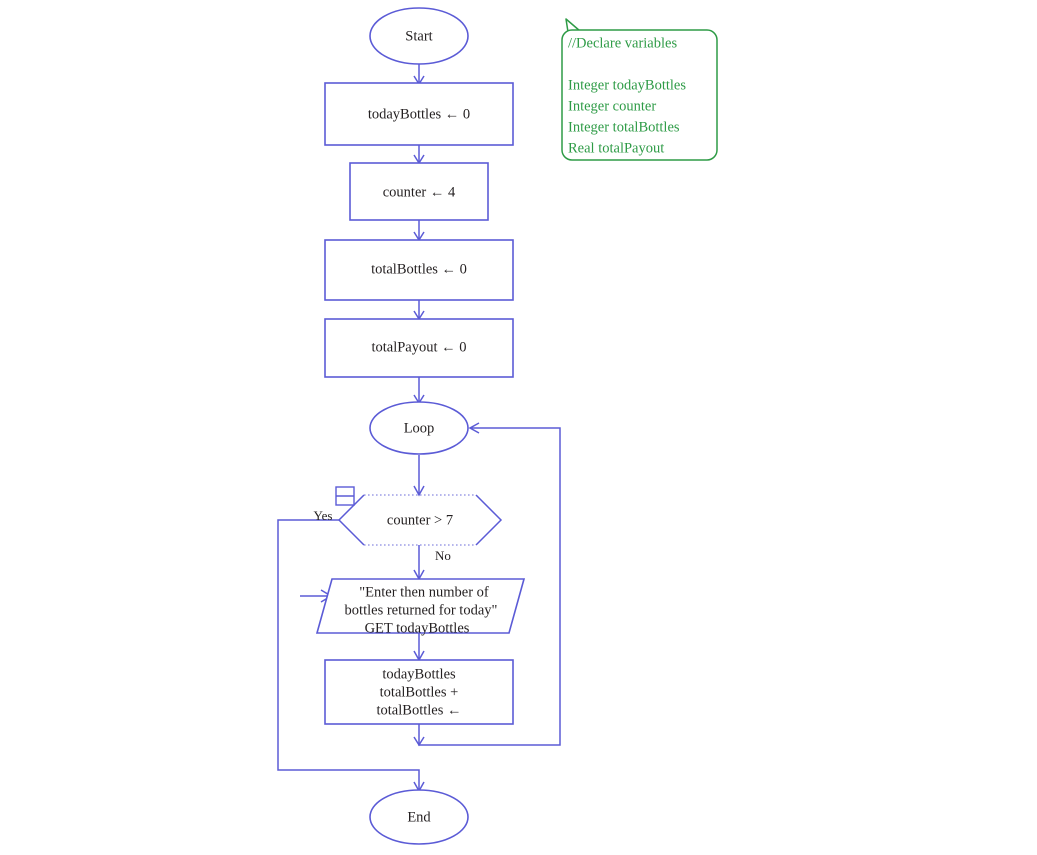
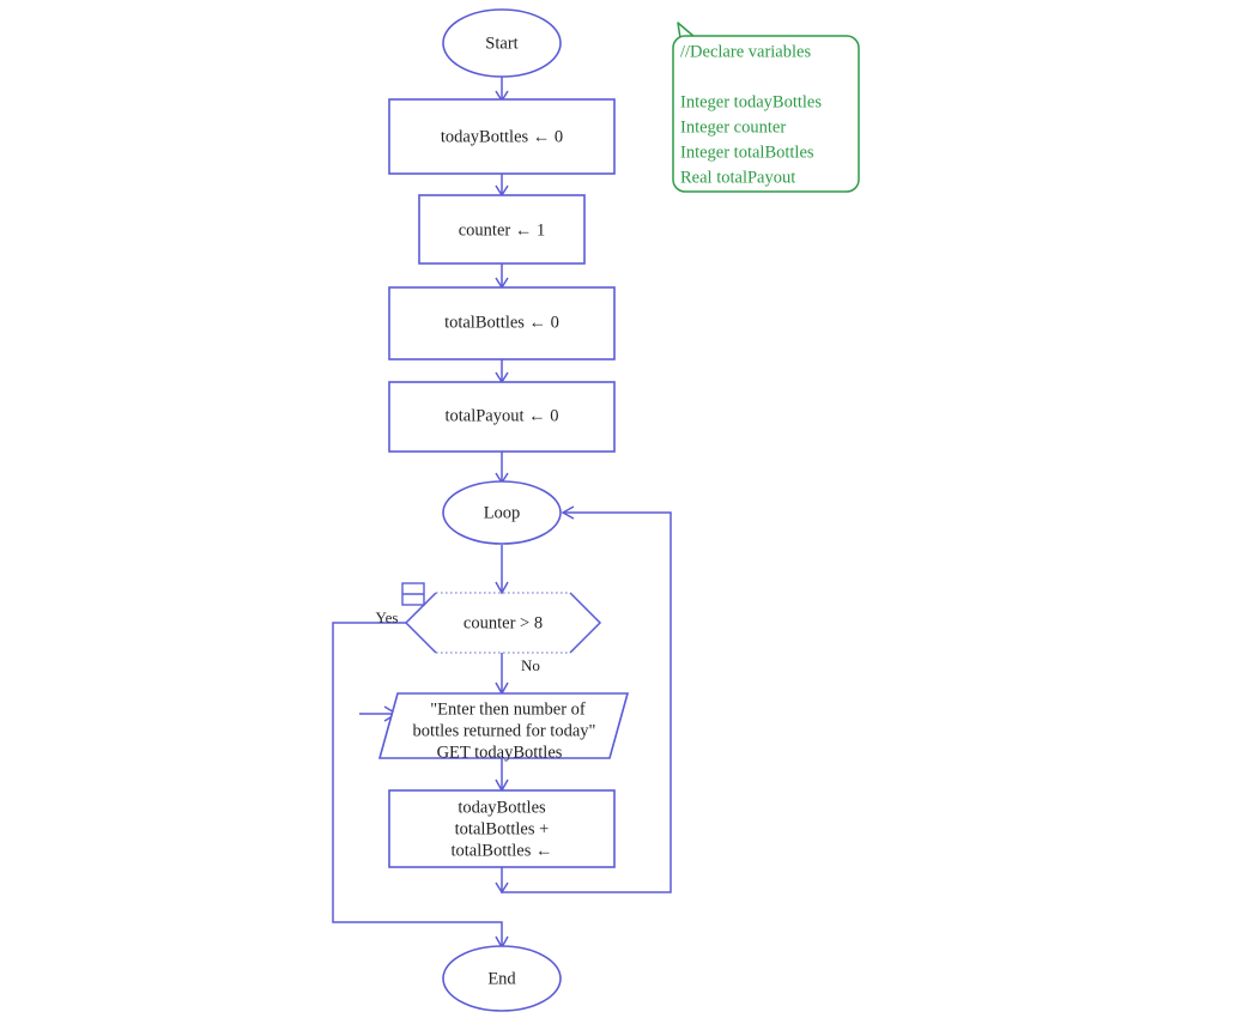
  Start
  todayBottles ← 0
- counter ← 4
+ counter ← 1
  totalBottles ← 0
  totalPayout ← 0
  Loop
- counter > 7
+ counter > 8
  Yes
  No
  "Enter then number of
  bottles returned for today"
  GET todayBottles
  todayBottles
  totalBottles +
  totalBottles ←
  End
  //Declare variables
  Integer todayBottles
  Integer counter
  Integer totalBottles
  Real totalPayout
